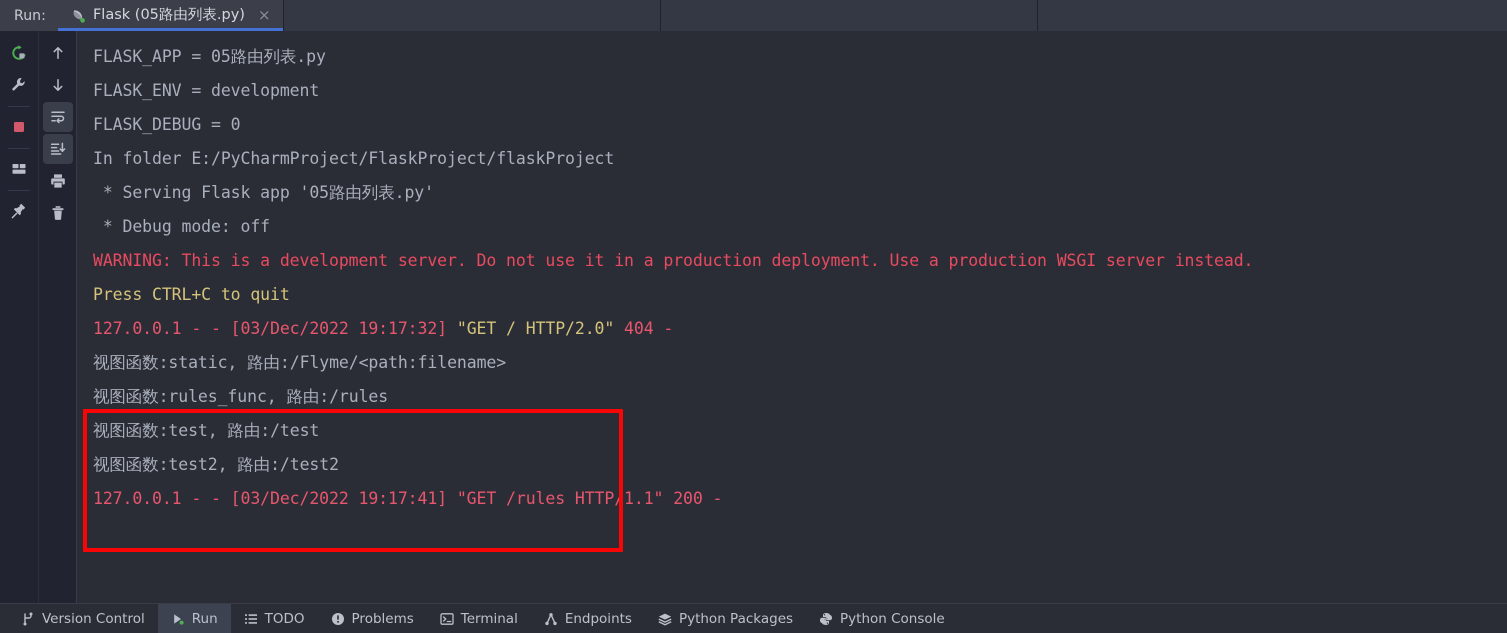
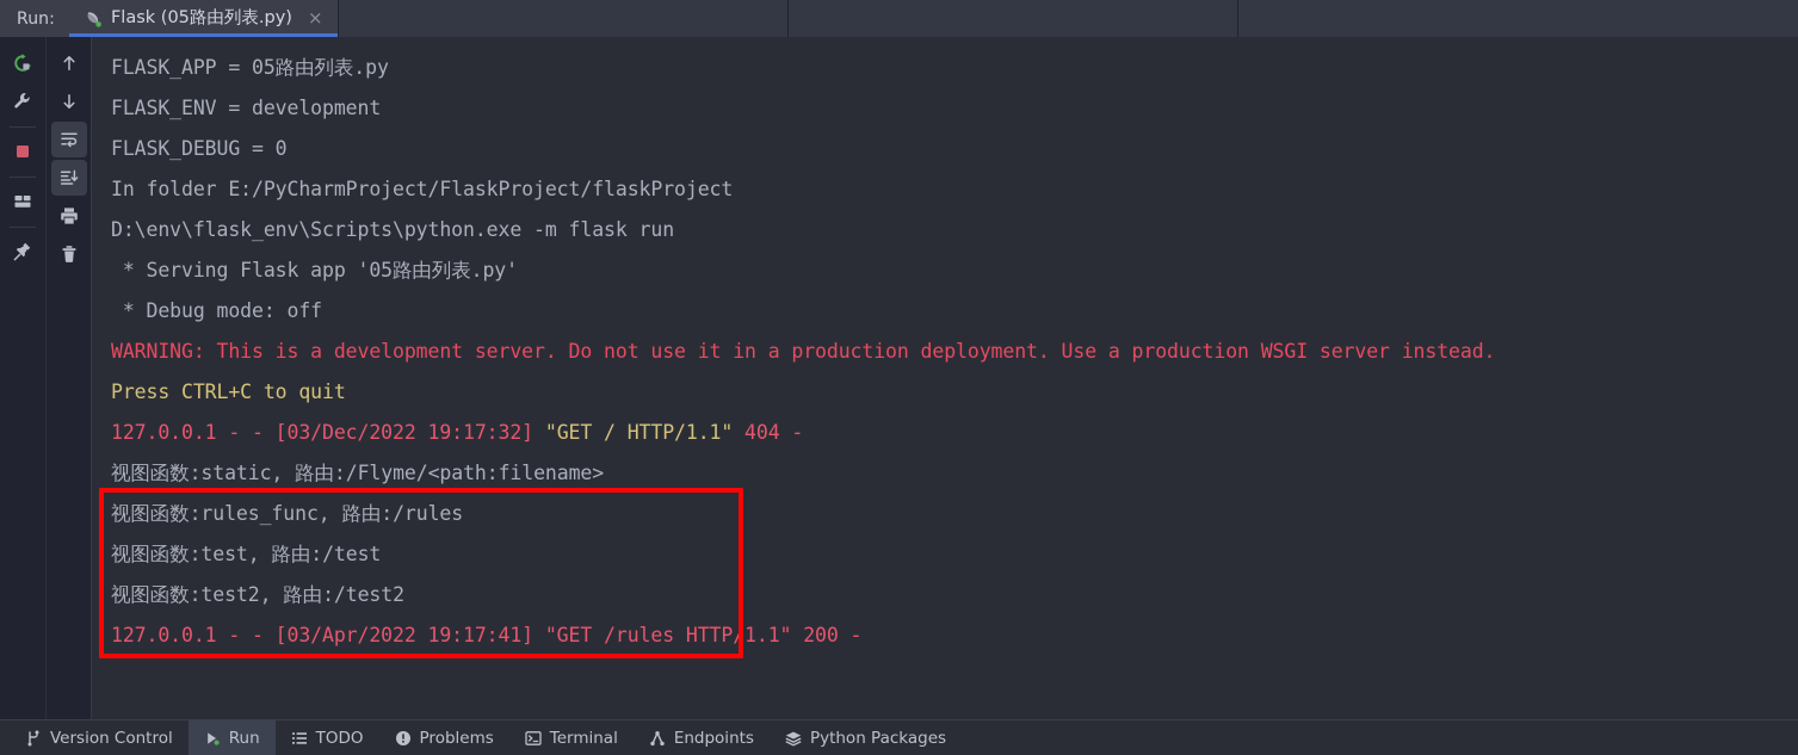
  Run:
  Flask (05路由列表.py)
  ×
  FLASK_APP = 05路由列表.py
  FLASK_ENV = development
  FLASK_DEBUG = 0
  In folder E:/PyCharmProject/FlaskProject/flaskProject
+ D:\env\flask_env\Scripts\python.exe -m flask run
  * Serving Flask app '05路由列表.py'
  * Debug mode: off
  WARNING: This is a development server. Do not use it in a production deployment. Use a production WSGI server instead.
  Press CTRL+C to quit
- 127.0.0.1 - - [03/Dec/2022 19:17:32] "GET / HTTP/2.0" 404 -
+ 127.0.0.1 - - [03/Dec/2022 19:17:32] "GET / HTTP/1.1" 404 -
  视图函数:static, 路由:/Flyme/<path:filename>
  视图函数:rules_func, 路由:/rules
  视图函数:test, 路由:/test
  视图函数:test2, 路由:/test2
- 127.0.0.1 - - [03/Dec/2022 19:17:41] "GET /rules HTTP/1.1" 200 -
+ 127.0.0.1 - - [03/Apr/2022 19:17:41] "GET /rules HTTP/1.1" 200 -
  Version Control
  Run
  TODO
  Problems
  Terminal
  Endpoints
  Python Packages
- Python Console
